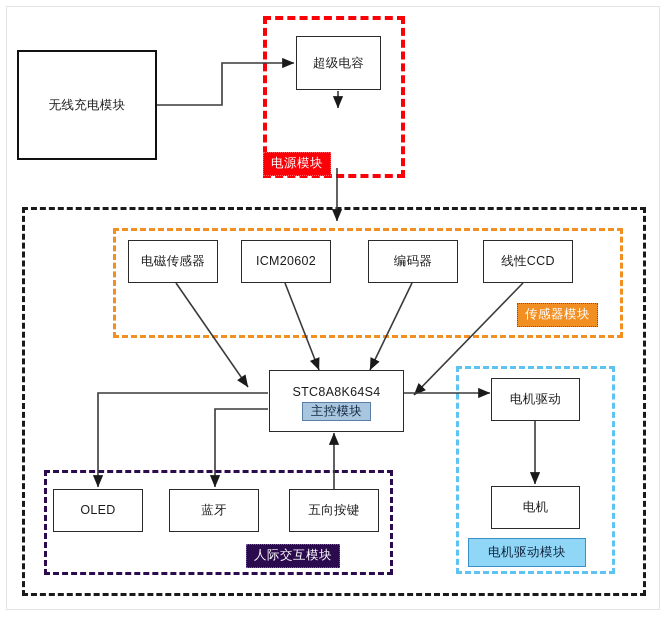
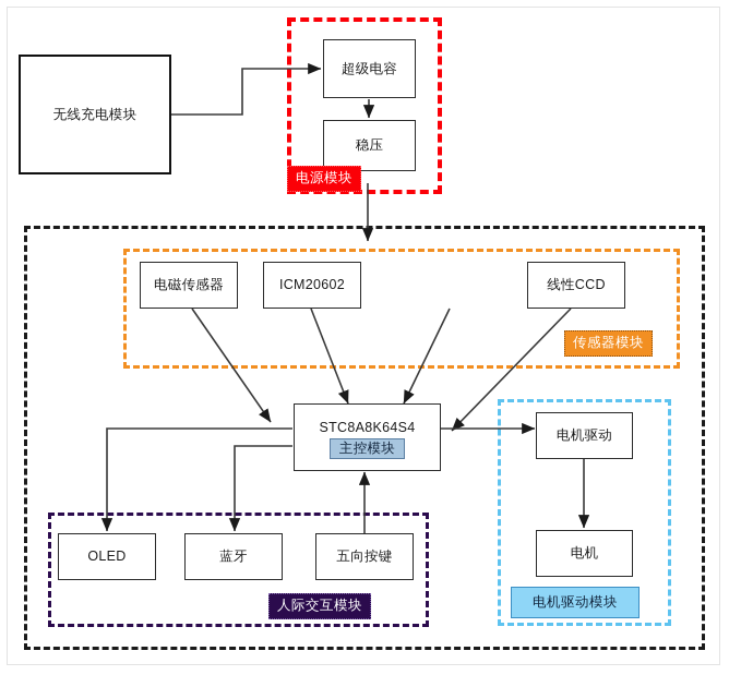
  无线充电模块
  超级电容
+ 稳压
  电磁传感器
  ICM20602
- 编码器
  线性CCD
  STC8A8K64S4
  主控模块
  OLED
  蓝牙
  五向按键
  电机驱动
  电机
  电源模块
  传感器模块
  人际交互模块
  电机驱动模块
